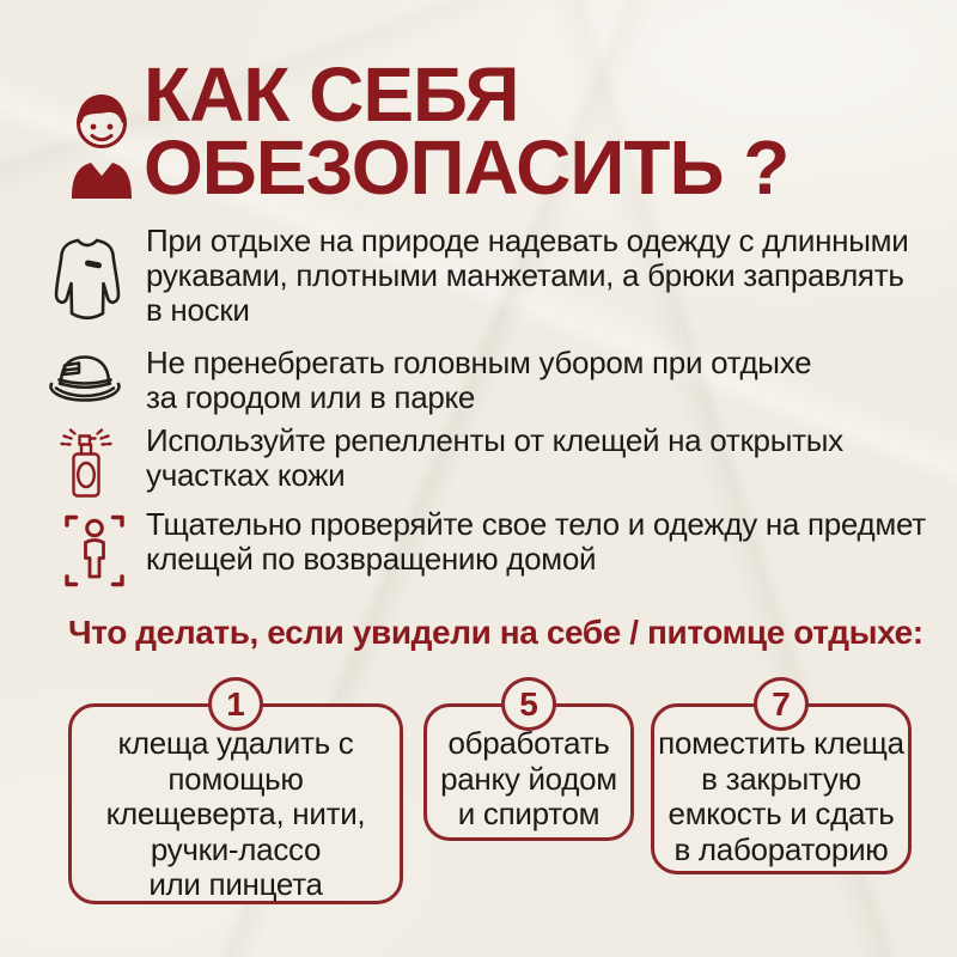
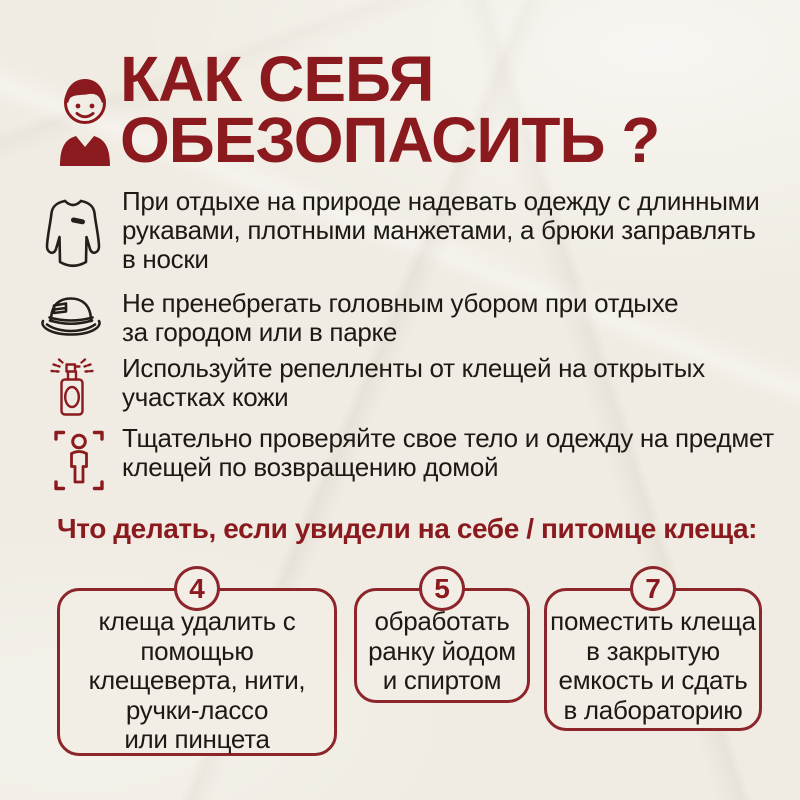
  КАК СЕБЯ
  ОБЕЗОПАСИТЬ ?
  При отдыхе на природе надевать одежду с длинными
  рукавами, плотными манжетами, а брюки заправлять
  в носки
  Не пренебрегать головным убором при отдыхе
  за городом или в парке
  Используйте репелленты от клещей на открытых
  участках кожи
  Тщательно проверяйте свое тело и одежду на предмет
  клещей по возвращению домой
- Что делать, если увидели на себе / питомце отдыхе:
+ Что делать, если увидели на себе / питомце клеща:
  клеща удалить с
  помощью
  клещеверта, нити,
  ручки-лассо
  или пинцета
  обработать
  ранку йодом
  и спиртом
  поместить клеща
  в закрытую
  емкость и сдать
  в лабораторию
- 1
+ 4
  5
  7
